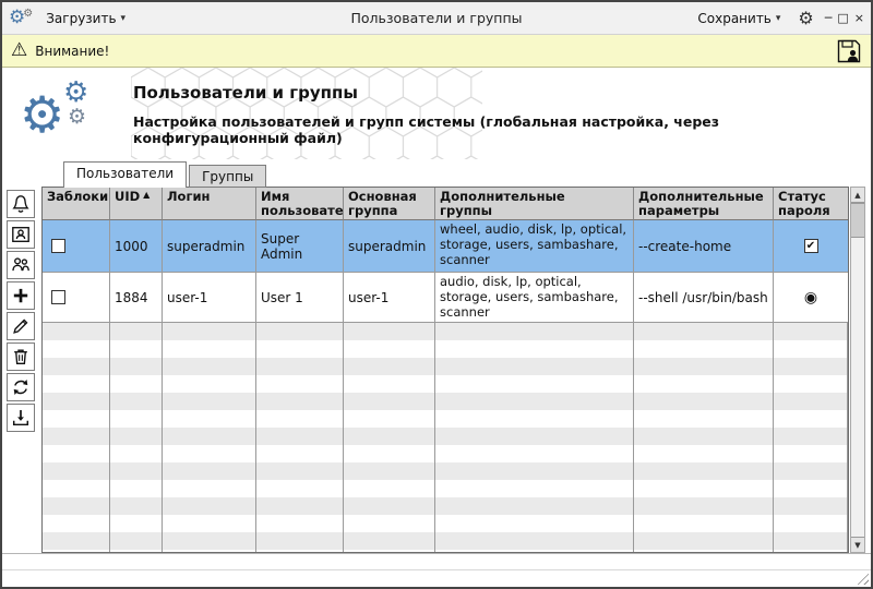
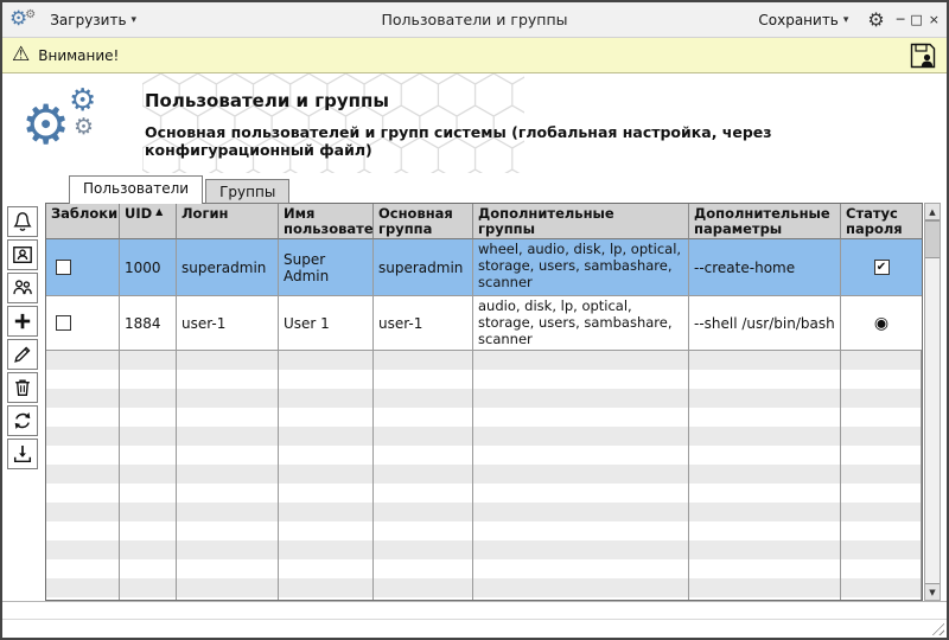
  ⚙
  ⚙
  Загрузить
  ▾
  Пользователи и группы
  Сохранить
  ▾
  ⚙
  ─
  □
  ×
  ⚠
  Внимание!
  ⚙
  ⚙
  ⚙
  Пользователи и группы
- Настройка пользователей и групп системы (глобальная настройка, через конфигурационный файл)
+ Основная пользователей и групп системы (глобальная настройка, через конфигурационный файл)
  Пользователи
  Группы
  Заблоки
  UID
  ▲
  Логин
  Имя
  пользовате
  Основная
  группа
  Дополнительные
  группы
  Дополнительные
  параметры
  Статус
  пароля
  1000
  superadmin
  Super Admin
  superadmin
  wheel, audio, disk, lp, optical, storage, users, sambashare, scanner
  --create-home
  ✔
  1884
  user-1
  User 1
  user-1
  audio, disk, lp, optical, storage, users, sambashare, scanner
  --shell /usr/bin/bash
  ◉
  ▲
  ▼
